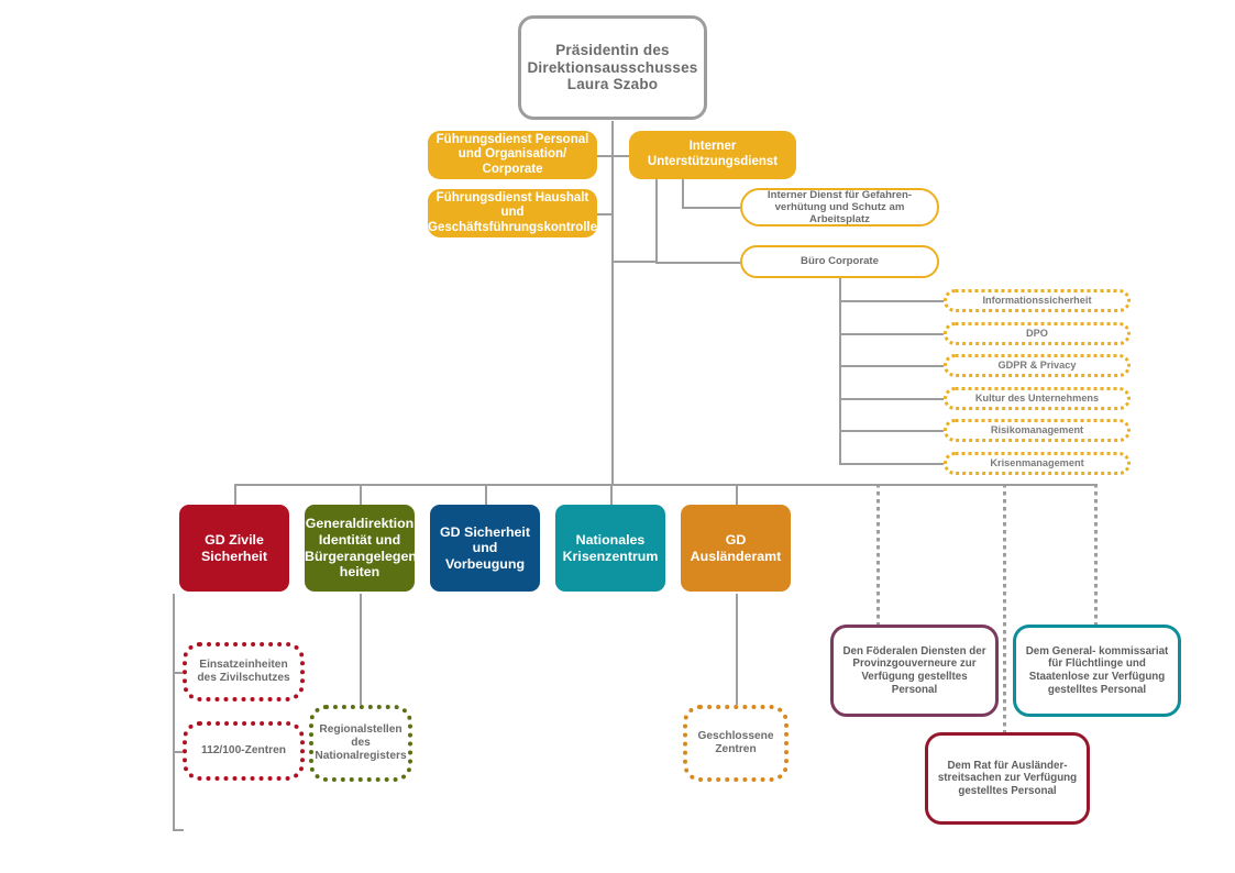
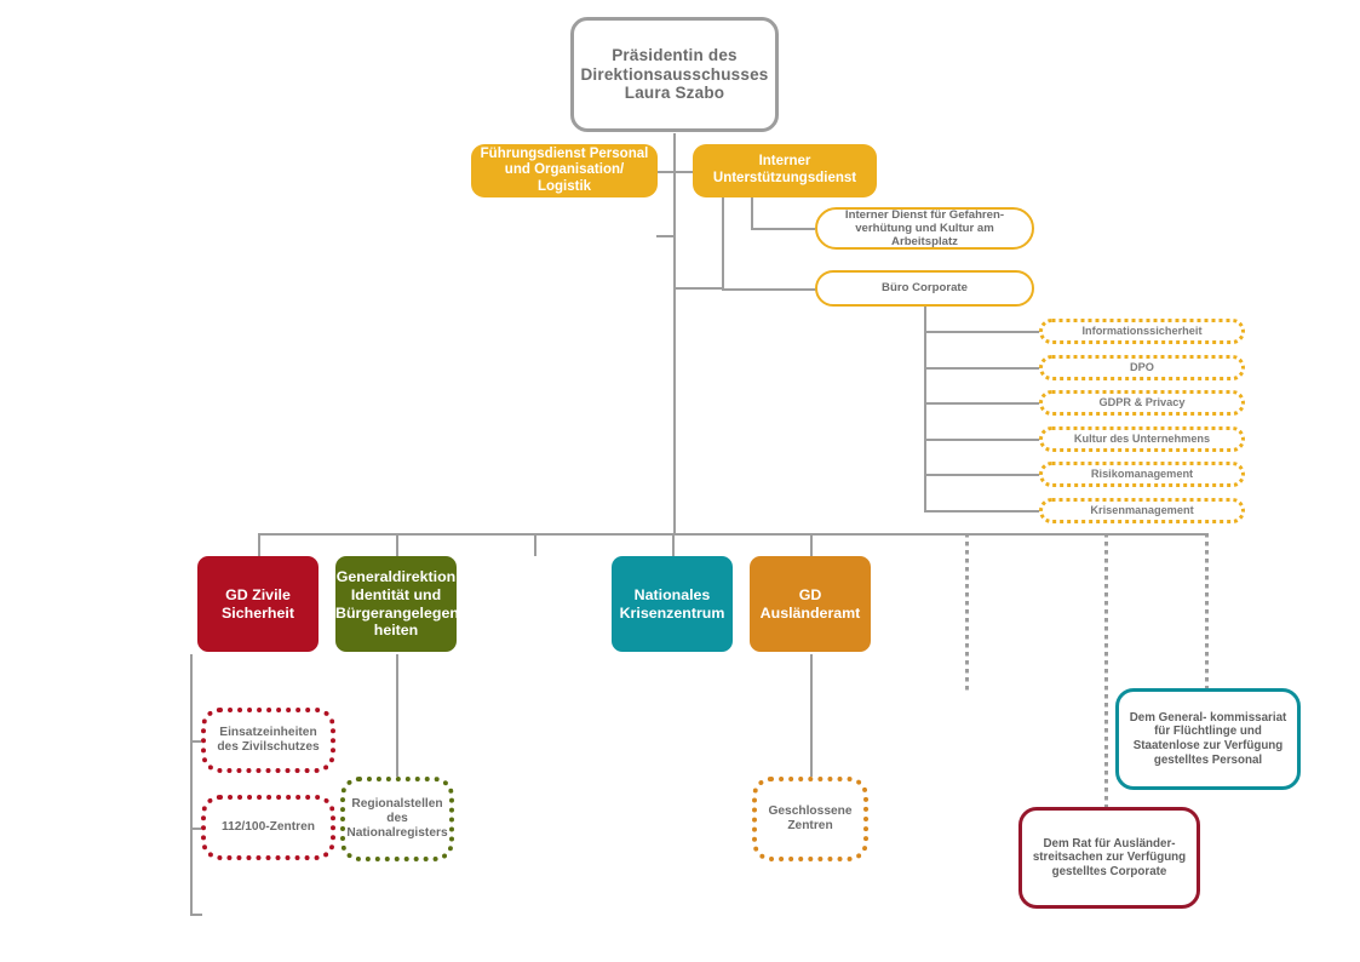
  Präsidentin des Direktionsausschusses Laura Szabo
- Führungsdienst Personal und Organisation/ Corporate
+ Führungsdienst Personal und Organisation/ Logistik
- Führungsdienst Haushalt und Geschäftsführungskontrolle
  Interner Unterstützungsdienst
- Interner Dienst für Gefahren- verhütung und Schutz am Arbeitsplatz
+ Interner Dienst für Gefahren- verhütung und Kultur am Arbeitsplatz
  Büro Corporate
  Informationssicherheit
  DPO
  GDPR & Privacy
  Kultur des Unternehmens
  Risikomanagement
  Krisenmanagement
  GD Zivile Sicherheit
  Generaldirektion Identität und Bürgerangelegen- heiten
- GD Sicherheit und Vorbeugung
  Nationales Krisenzentrum
  GD Ausländeramt
  Einsatzeinheiten des Zivilschutzes
  112/100-Zentren
  Regionalstellen des Nationalregisters
  Geschlossene Zentren
- Den Föderalen Diensten der Provinzgouverneure zur Verfügung gestelltes Personal
  Dem General- kommissariat für Flüchtlinge und Staatenlose zur Verfügung gestelltes Personal
- Dem Rat für Ausländer- streitsachen zur Verfügung gestelltes Personal
+ Dem Rat für Ausländer- streitsachen zur Verfügung gestelltes Corporate
